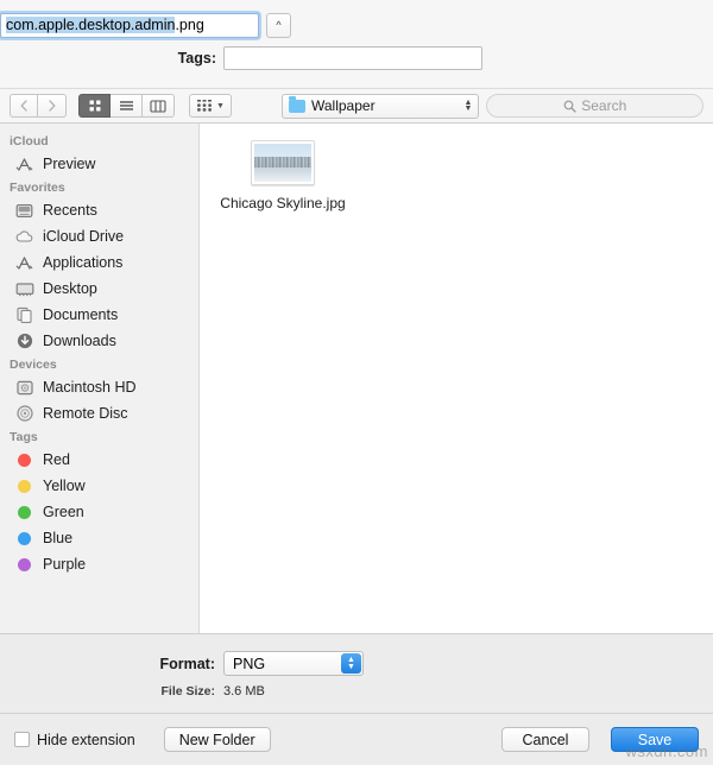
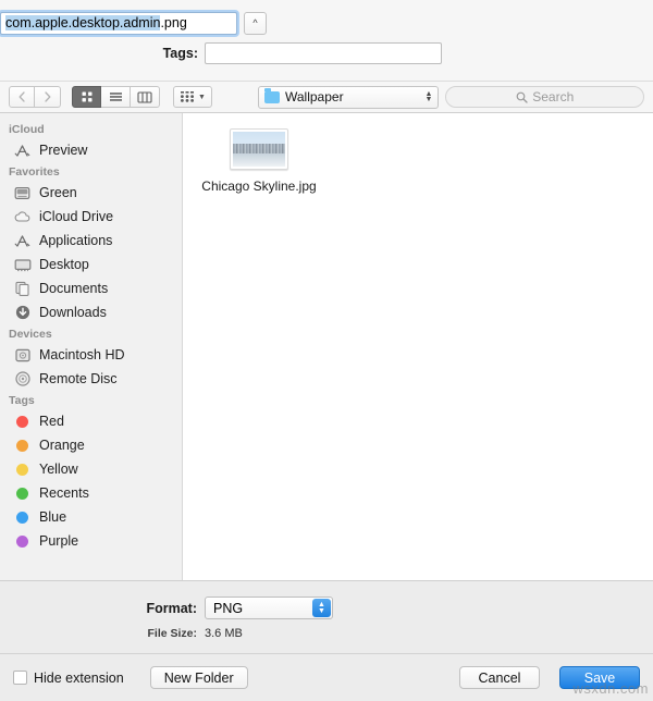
  com.apple.desktop.admin
  .png
  ^
  Tags:
  Wallpaper
  Search
  iCloud
  Preview
  Favorites
- Recents
+ Green
  iCloud Drive
  Applications
  Desktop
  Documents
  Downloads
  Devices
  Macintosh HD
  Remote Disc
  Tags
  Red
+ Orange
  Yellow
- Green
+ Recents
  Blue
  Purple
  Chicago Skyline.jpg
  Format:
  PNG
  File Size:
  3.6 MB
  Hide extension
  New Folder
  Cancel
  Save
  wsxdn.com
